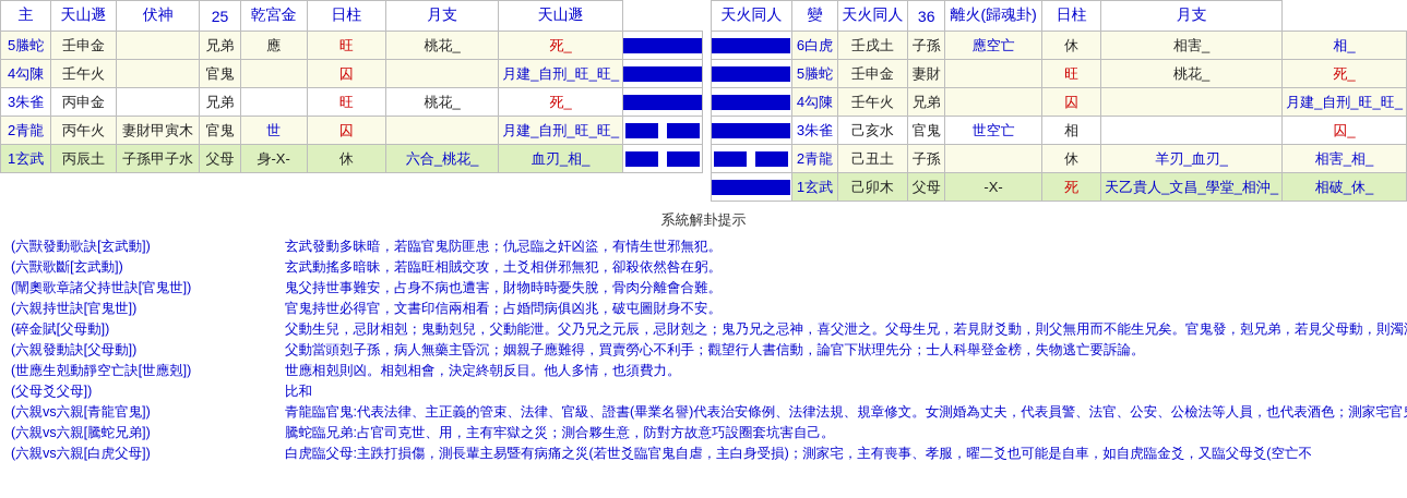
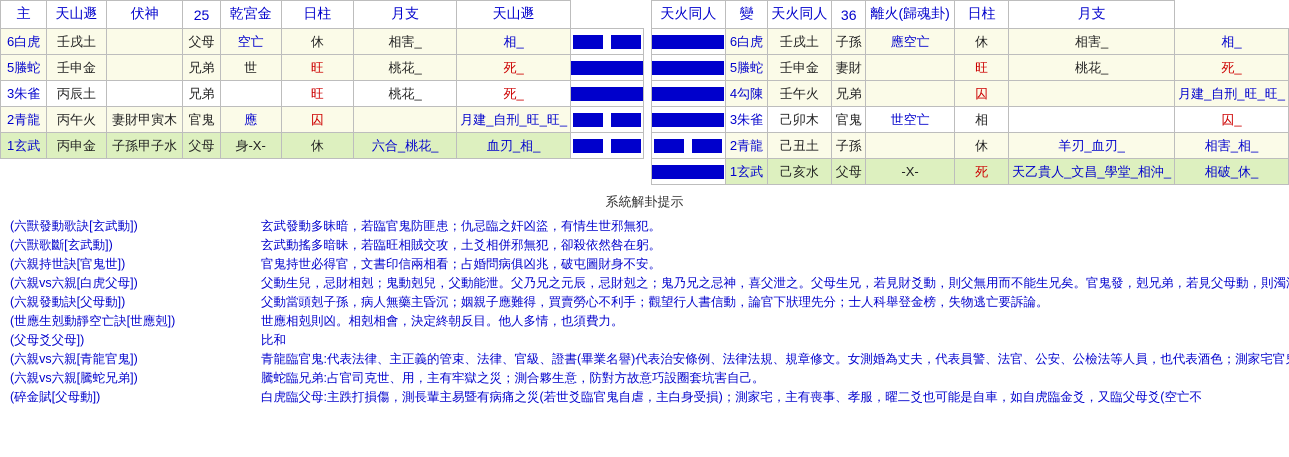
  主	天山遯	伏神	25	乾宮金	日柱	月支	天山遯
+ 6白虎	壬戌土		父母	空亡	休	相害_	相_
- 5螣蛇	壬申金		兄弟	應	旺	桃花_	死_
+ 5螣蛇	壬申金		兄弟	世	旺	桃花_	死_
- 4勾陳	壬午火		官鬼		囚		月建_自刑_旺_旺_
- 3朱雀	丙申金		兄弟		旺	桃花_	死_
+ 3朱雀	丙辰土		兄弟		旺	桃花_	死_
- 2青龍	丙午火	妻財甲寅木	官鬼	世	囚		月建_自刑_旺_旺_
+ 2青龍	丙午火	妻財甲寅木	官鬼	應	囚		月建_自刑_旺_旺_
- 1玄武	丙辰土	子孫甲子水	父母	身-X-	休	六合_桃花_	血刃_相_
+ 1玄武	丙申金	子孫甲子水	父母	身-X-	休	六合_桃花_	血刃_相_
  天火同人	變	天火同人	36	離火(歸魂卦)	日柱	月支
  	6白虎	壬戌土	子孫	應空亡	休	相害_	相_
  	5螣蛇	壬申金	妻財		旺	桃花_	死_
  	4勾陳	壬午火	兄弟		囚		月建_自刑_旺_旺_
- 	3朱雀	己亥水	官鬼	世空亡	相		囚_
+ 	3朱雀	己卯木	官鬼	世空亡	相		囚_
  	2青龍	己丑土	子孫		休	羊刃_血刃_	相害_相_
- 	1玄武	己卯木	父母	-X-	死	天乙貴人_文昌_學堂_相沖_	相破_休_
+ 	1玄武	己亥水	父母	-X-	死	天乙貴人_文昌_學堂_相沖_	相破_休_
  系統解卦提示
  (六獸發動歌訣[玄武動])
  玄武發動多昧暗，若臨官鬼防匪患；仇忌臨之奸凶盜，有情生世邪無犯。
  (六獸歌斷[玄武動])
  玄武動搖多暗昧，若臨旺相賊交攻，土爻相併邪無犯，卻殺依然咎在躬。
- (闡奧歌章諸父持世訣[官鬼世])
- 鬼父持世事難安，占身不病也遭害，財物時時憂失脫，骨肉分離會合難。
  (六親持世訣[官鬼世])
  官鬼持世必得官，文書印信兩相看；占婚問病俱凶兆，破屯圖財身不安。
- (碎金賦[父母動])
+ (六親vs六親[白虎父母])
  父動生兒，忌財相剋；鬼動剋兒，父動能泄。父乃兄之元辰，忌財剋之；鬼乃兄之忌神，喜父泄之。父母生兄，若見財爻動，則父無用而不能生兄矣。官鬼發，剋兄弟，若見父母動，則濁
  (六親發動訣[父母動])
  父動當頭剋子孫，病人無藥主昏沉；姻親子應難得，買賣勞心不利手；觀望行人書信動，論官下狀理先分；士人科舉登金榜，失物逃亡要訴論。
  (世應生剋動靜空亡訣[世應剋])
  世應相剋則凶。相剋相會，決定終朝反目。他人多情，也須費力。
  (父母爻父母])
  比和
  (六親vs六親[青龍官鬼])
  (六親vs六親[騰蛇兄弟])
  騰蛇臨兄弟:占官司克世、用，主有牢獄之災；測合夥生意，防對方故意巧設圈套坑害自己。
- (六親vs六親[白虎父母])
+ (碎金賦[父母動])
  白虎臨父母:主跌打損傷，測長輩主易暨有病痛之災(若世爻臨官鬼自虐，主白身受損)；測家宅，主有喪事、孝服，曜二爻也可能是自車，如自虎臨金爻，又臨父母爻(空亡不
